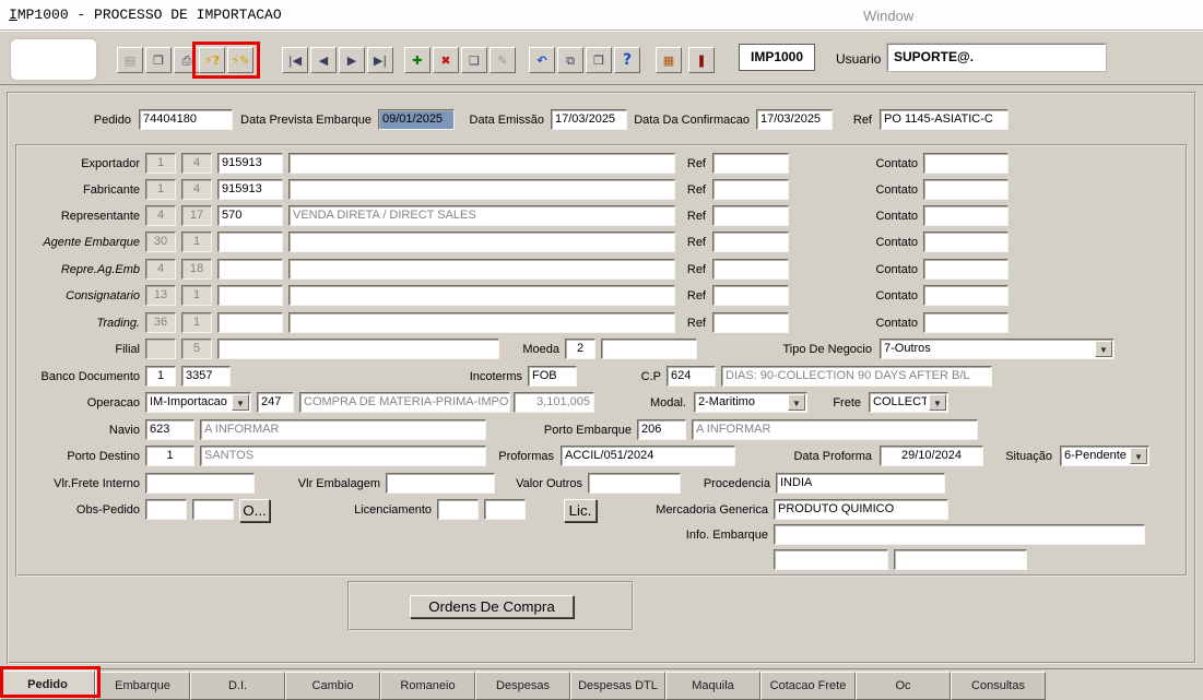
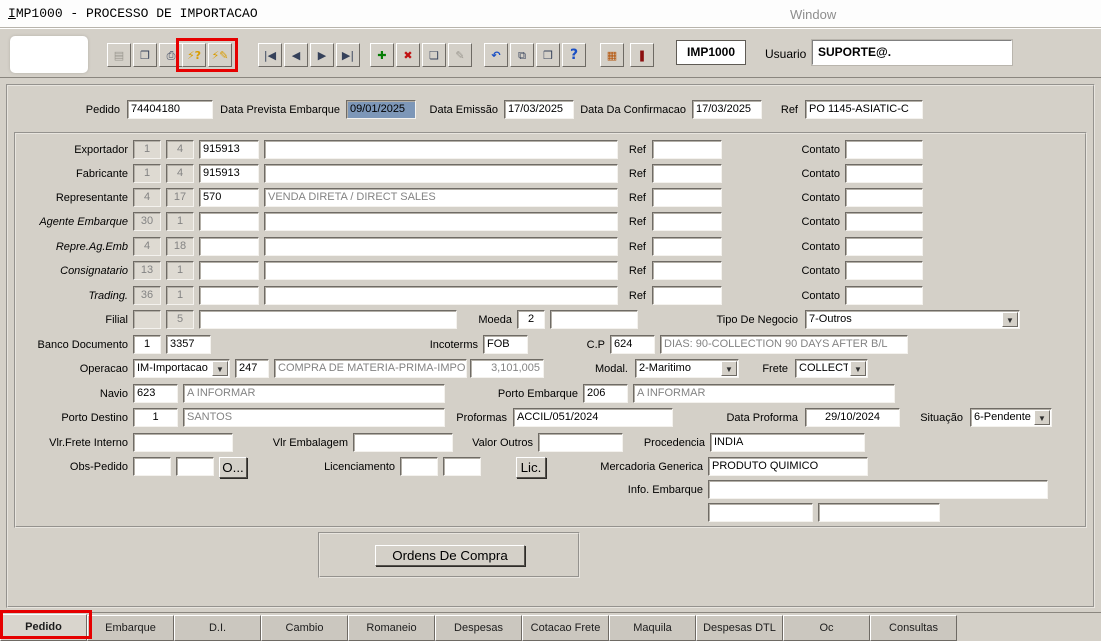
  IMP1000 - PROCESSO DE IMPORTACAO
  Window
  ▤
  ❐
  ⎙
  ⚡?
  ⚡✎
  |◀
  ◀
  ▶
  ▶|
  ✚
  ✖
  ❏
  ✎
  ↶
  ⧉
  ❒
  ?
  ▦
  ❚
  IMP1000
  Usuario
  SUPORTE@.
  Pedido
  74404180
  Data Prevista Embarque
  09/01/2025
  Data Emissão
  17/03/2025
  Data Da Confirmacao
  17/03/2025
  Ref
  PO 1145-ASIATIC-C
  Exportador
  1
  4
  915913
  Ref
  Contato
  Fabricante
  1
  4
  915913
  Ref
  Contato
  Representante
  4
  17
  570
  VENDA DIRETA / DIRECT SALES
  Ref
  Contato
  Agente Embarque
  30
  1
  Ref
  Contato
  Repre.Ag.Emb
  4
  18
  Ref
  Contato
  Consignatario
  13
  1
  Ref
  Contato
  Trading.
  36
  1
  Ref
  Contato
  Filial
  5
  Moeda
  2
  Tipo De Negocio
  7-Outros
  ▼
  Banco Documento
  1
  3357
  Incoterms
  FOB
  C.P
  624
  DIAS: 90-COLLECTION 90 DAYS AFTER B/L
  Operacao
  IM-Importacao
  ▼
  247
  COMPRA DE MATERIA-PRIMA-IMPO
  3,101,005
  Modal.
  2-Maritimo
  ▼
  Frete
  COLLECT
  ▼
  Navio
  623
  A INFORMAR
  Porto Embarque
  206
  A INFORMAR
  Porto Destino
  1
  SANTOS
  Proformas
  ACCIL/051/2024
  Data Proforma
  29/10/2024
  Situação
  6-Pendente
  ▼
  Vlr.Frete Interno
  Vlr Embalagem
  Valor Outros
  Procedencia
  INDIA
  Obs-Pedido
  O...
  Licenciamento
  Lic.
  Mercadoria Generica
  PRODUTO QUIMICO
  Info. Embarque
  Ordens De Compra
  Pedido
  Embarque
  D.I.
  Cambio
  Romaneio
  Despesas
- Despesas DTL
+ Cotacao Frete
  Maquila
- Cotacao Frete
+ Despesas DTL
  Oc
  Consultas
